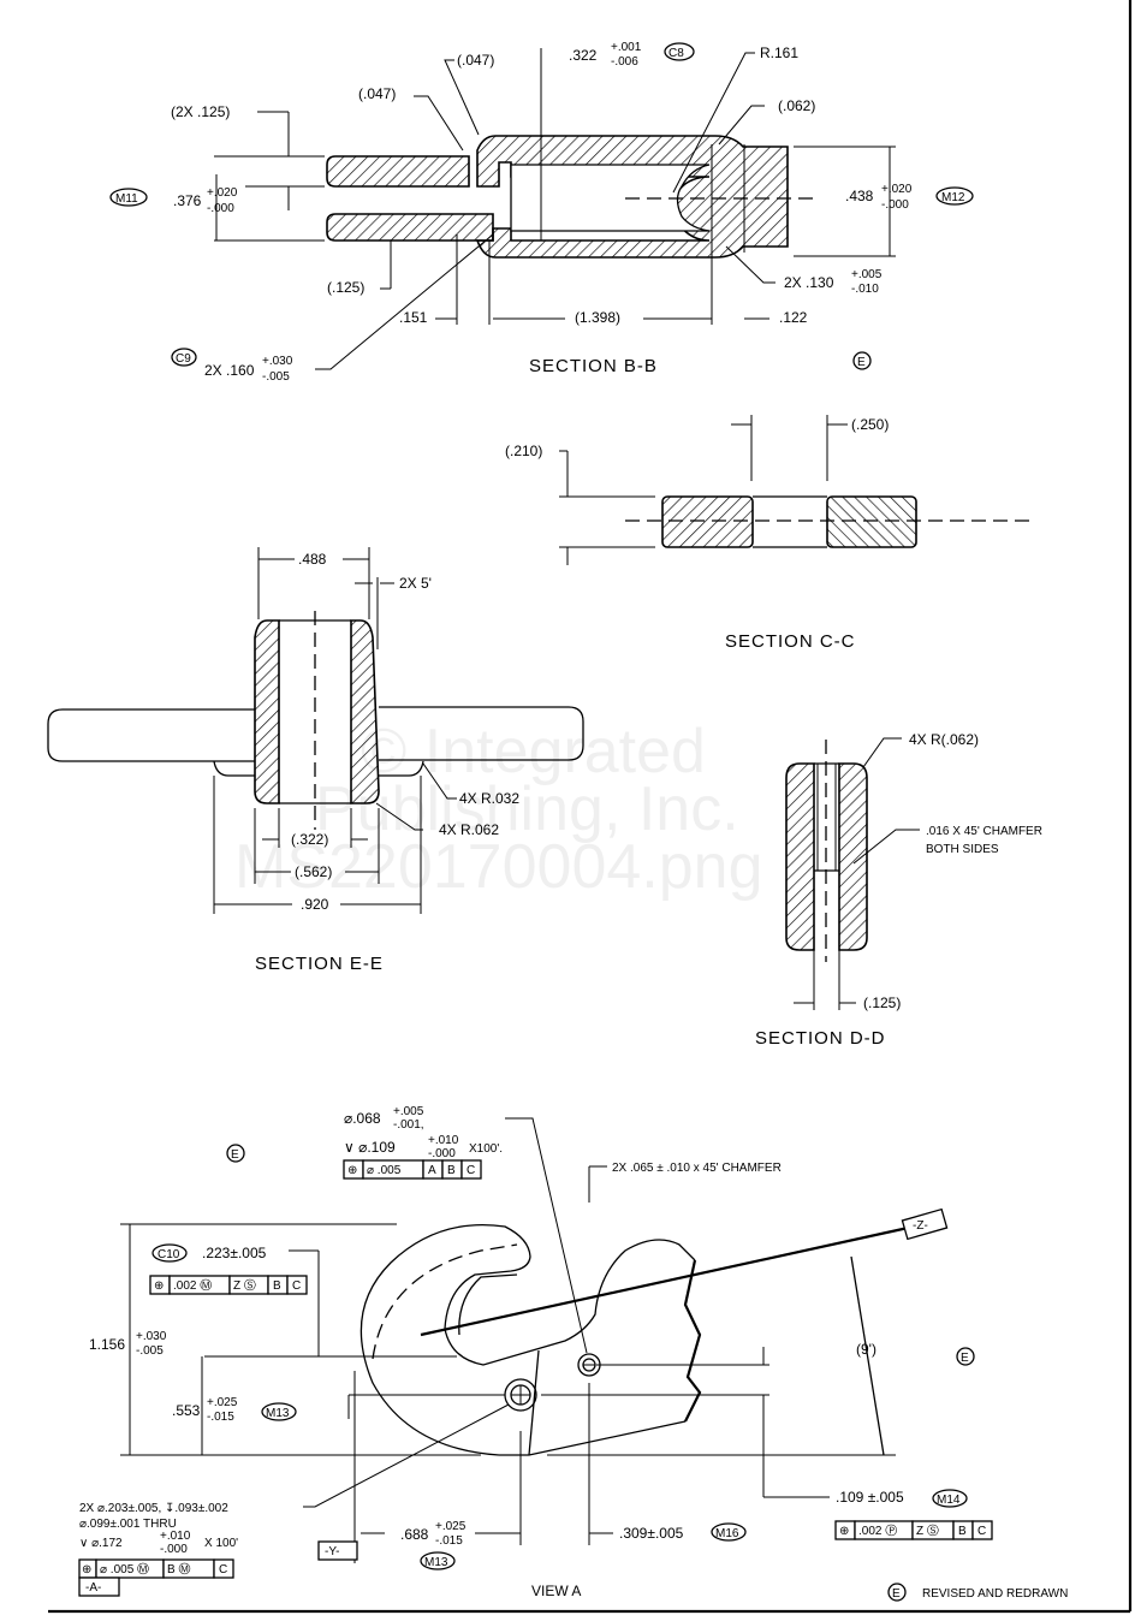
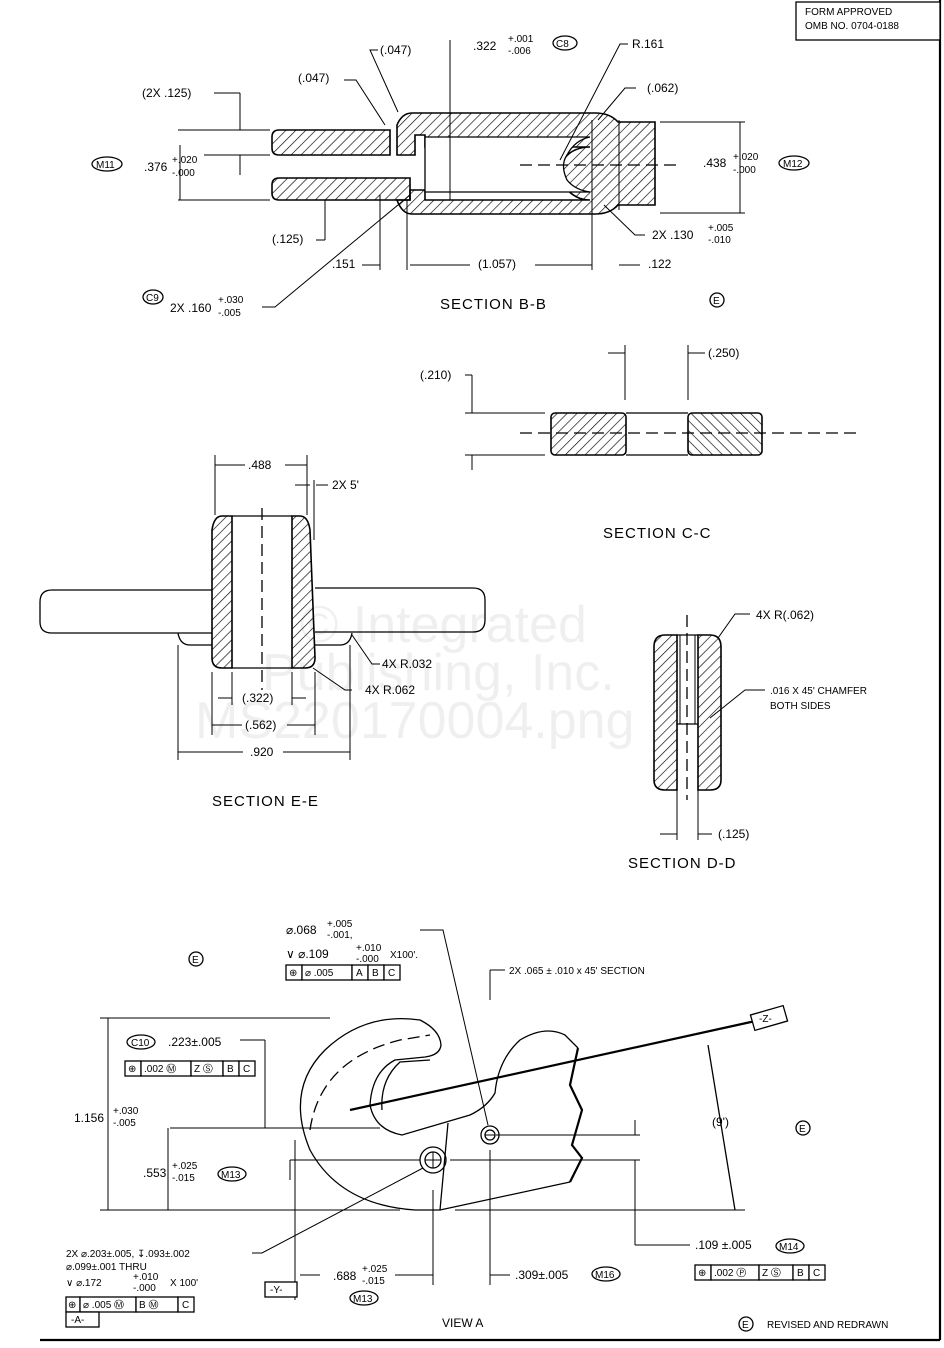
  © Integrated
  Publishing, Inc.
  MS220170004.png
+ FORM APPROVED
+ OMB NO. 0704-0188
  (.047)
  (.047)
  (2X .125)
  .322
  +.001
  -.006
  C8
  R.161
  (.062)
  M11
  .376
  +.020
  -.000
  .438
  +.020
  -.000
  M12
  (.125)
  2X .130
  +.005
  -.010
  .151
- (1.398)
+ (1.057)
  .122
  C9
  2X .160
  +.030
  -.005
  SECTION B-B
  E
  (.210)
  (.250)
  SECTION C-C
  .488
  2X 5'
  4X R.032
  4X R.062
  (.322)
  (.562)
  .920
  SECTION E-E
  4X R(.062)
  .016 X 45' CHAMFER
  BOTH SIDES
  (.125)
  SECTION D-D
  -Z-
  (9')
  E
  E
  ⌀.068
  +.005
  -.001,
  ∨ ⌀.109
  +.010
  -.000
  X100'.
  ⊕
  ⌀ .005
  A
  B
  C
- 2X .065 ± .010 x 45' CHAMFER
+ 2X .065 ± .010 x 45' SECTION
  C10
  .223±.005
  ⊕
  .002 Ⓜ
  Z Ⓢ
  B
  C
  1.156
  +.030
  -.005
  .553
  +.025
  -.015
  M13
  2X ⌀.203±.005, ↧.093±.002
  ⌀.099±.001 THRU
  ∨ ⌀.172
  +.010
  -.000
  X 100'
  ⊕
  ⌀ .005 Ⓜ
  B Ⓜ
  C
  -A-
  -Y-
  .688
  +.025
  -.015
  M13
  .309±.005
  M16
  .109 ±.005
  M14
  ⊕
  .002 Ⓟ
  Z Ⓢ
  B
  C
  VIEW A
  E
  REVISED AND REDRAWN
